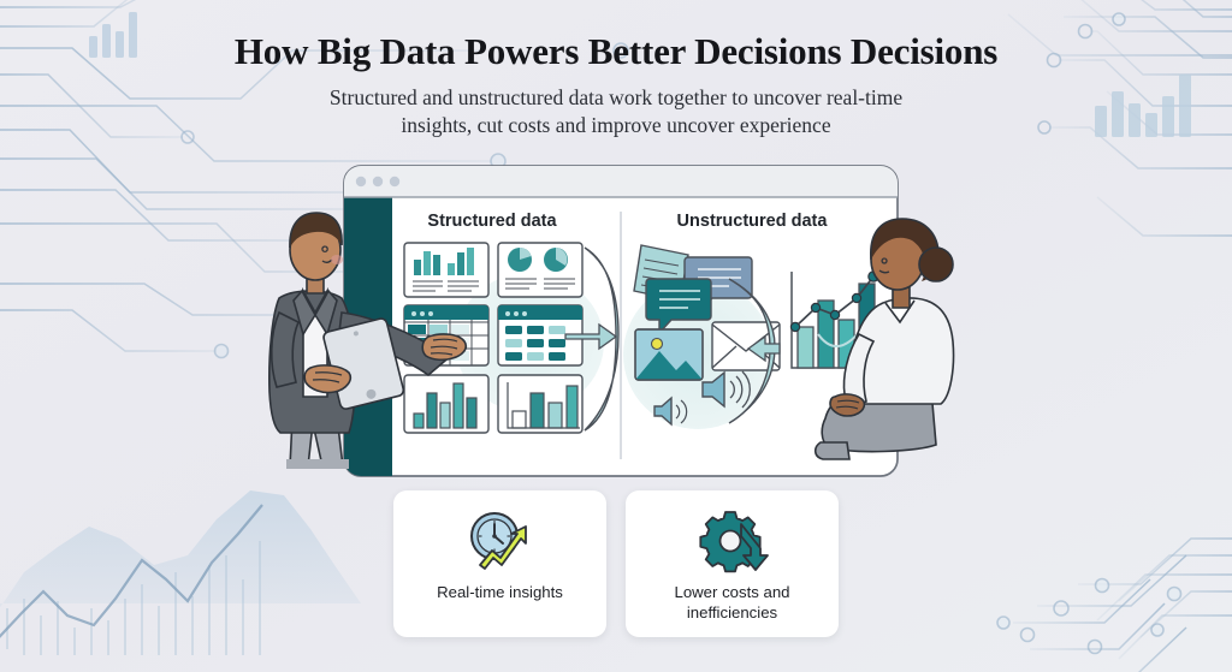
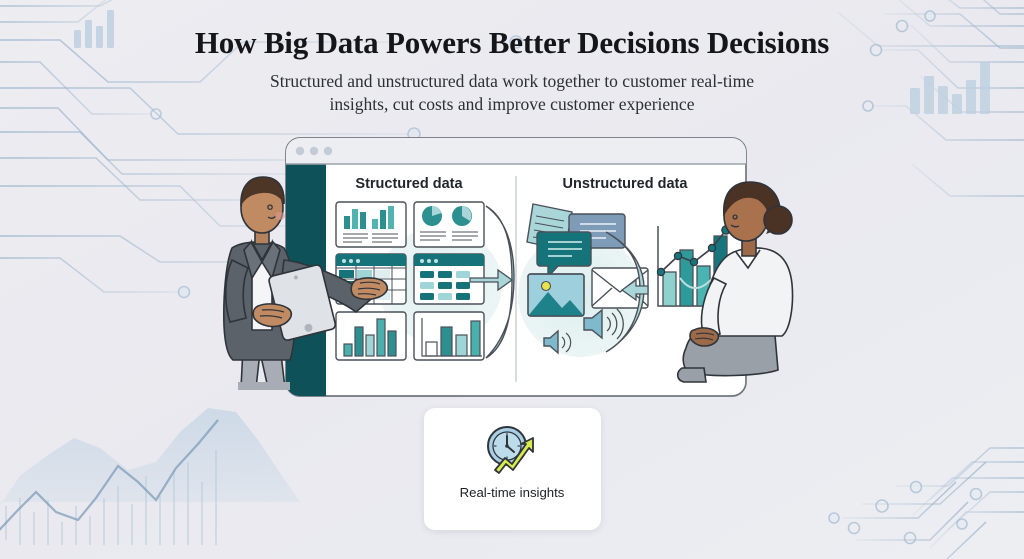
  How Big Data Powers Better Decisions Decisions
- Structured and unstructured data work together to uncover real-time
+ Structured and unstructured data work together to customer real-time
- insights, cut costs and improve uncover experience
+ insights, cut costs and improve customer experience
  Structured data
  Unstructured data
  Real-time insights
- Lower costs and
- inefficiencies
